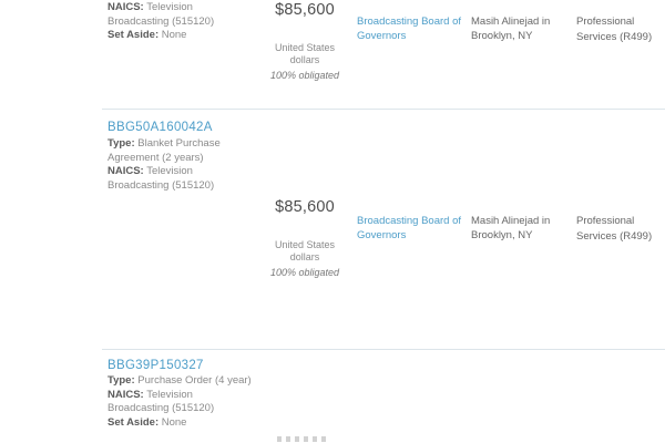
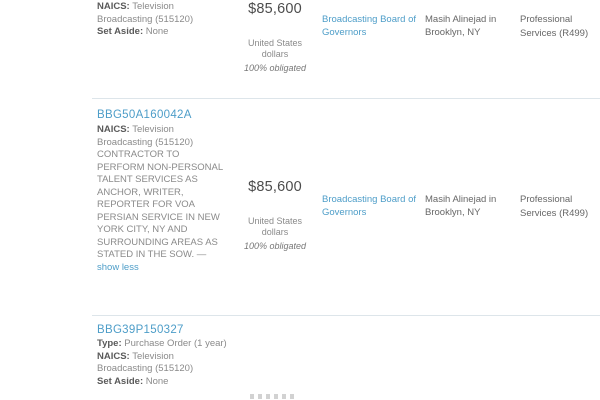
  NAICS: Television Broadcasting (515120)
  Set Aside: None
  $85,600
  United States dollars
  100% obligated
  Broadcasting Board of Governors
  Masih Alinejad in Brooklyn, NY
  Professional Services (R499)
  BBG50A160042A
- Type: Blanket Purchase Agreement (2 years)
  NAICS: Television Broadcasting (515120)
+ CONTRACTOR TO PERFORM NON-PERSONAL TALENT SERVICES AS ANCHOR, WRITER, REPORTER FOR VOA PERSIAN SERVICE IN NEW YORK CITY, NY AND SURROUNDING AREAS AS STATED IN THE SOW. — show less
  $85,600
  United States dollars
  100% obligated
  Broadcasting Board of Governors
  Masih Alinejad in Brooklyn, NY
  Professional Services (R499)
  BBG39P150327
- Type: Purchase Order (4 year)
+ Type: Purchase Order (1 year)
  NAICS: Television Broadcasting (515120)
  Set Aside: None
